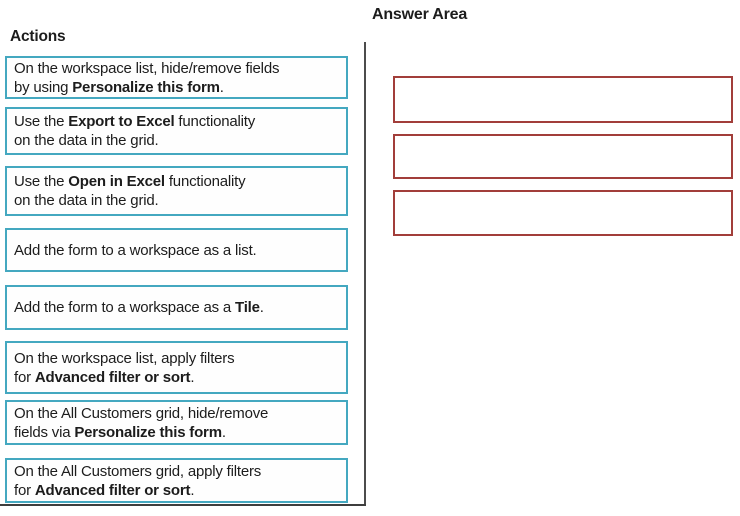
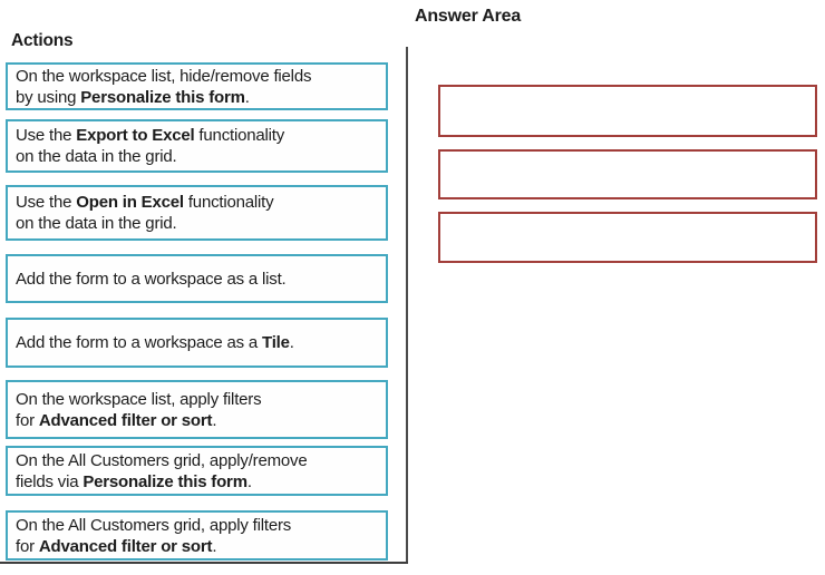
  Actions
  Answer Area
  On the workspace list, hide/remove fields
  by using Personalize this form.
  Use the Export to Excel functionality
  on the data in the grid.
  Use the Open in Excel functionality
  on the data in the grid.
  Add the form to a workspace as a list.
  Add the form to a workspace as a Tile.
  On the workspace list, apply filters
  for Advanced filter or sort.
- On the All Customers grid, hide/remove
+ On the All Customers grid, apply/remove
  fields via Personalize this form.
  On the All Customers grid, apply filters
  for Advanced filter or sort.
